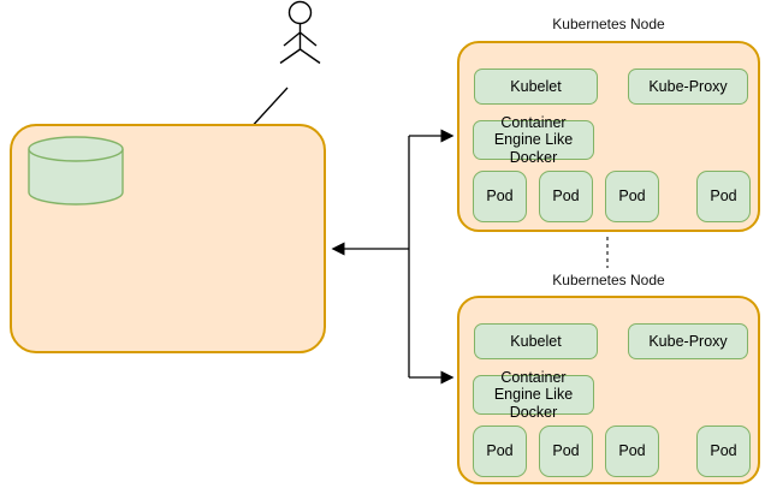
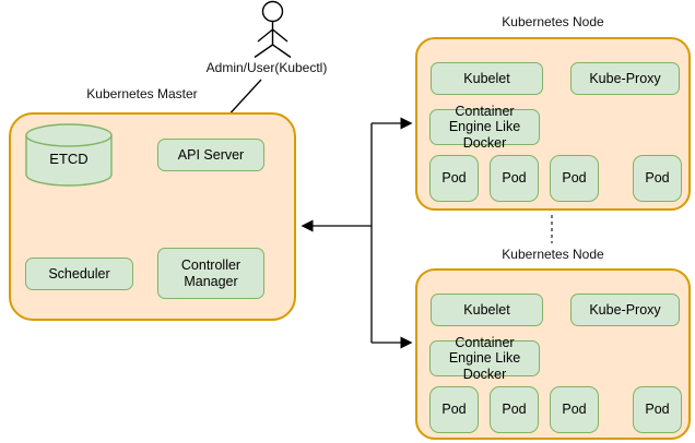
+ Admin/User(Kubectl)
+ Kubernetes Master
+ ETCD
+ API Server
+ Scheduler
+ Controller Manager
  Kubernetes Node
  Kubelet
  Kube-Proxy
  Container Engine Like Docker
  Pod
  Pod
  Pod
  Pod
  Kubernetes Node
  Kubelet
  Kube-Proxy
  Container Engine Like Docker
  Pod
  Pod
  Pod
  Pod
